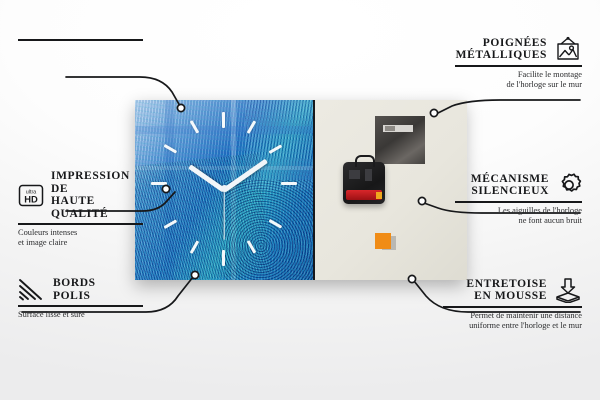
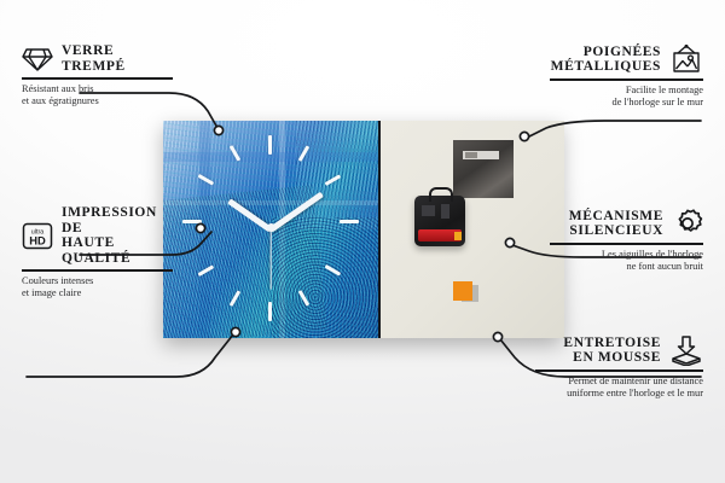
+ VERRE
+ TREMPÉ
+ Résistant aux bris
+ et aux égratignures
  HD
  IMPRESSION DE
  HAUTE QUALITÉ
  Couleurs intenses
  et image claire
- BORDS
- POLIS
- Surface lisse et sûre
  POIGNÉES
  MÉTALLIQUES
  Facilite le montage
  de l'horloge sur le mur
  MÉCANISME
  SILENCIEUX
  Les aiguilles de l'horloge
  ne font aucun bruit
  ENTRETOISE
  EN MOUSSE
  Permet de maintenir une distance
  uniforme entre l'horloge et le mur
